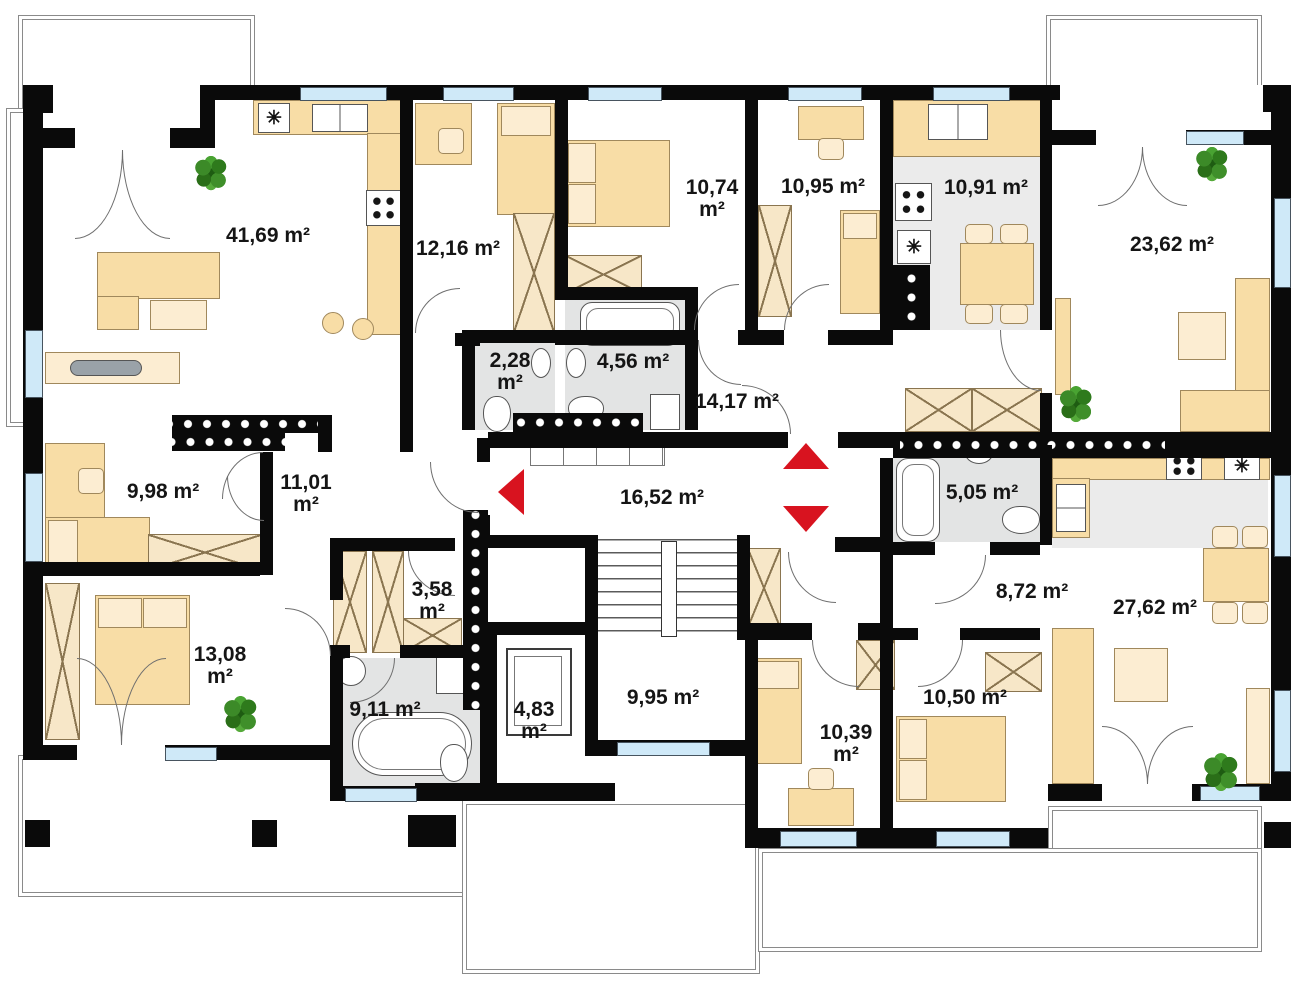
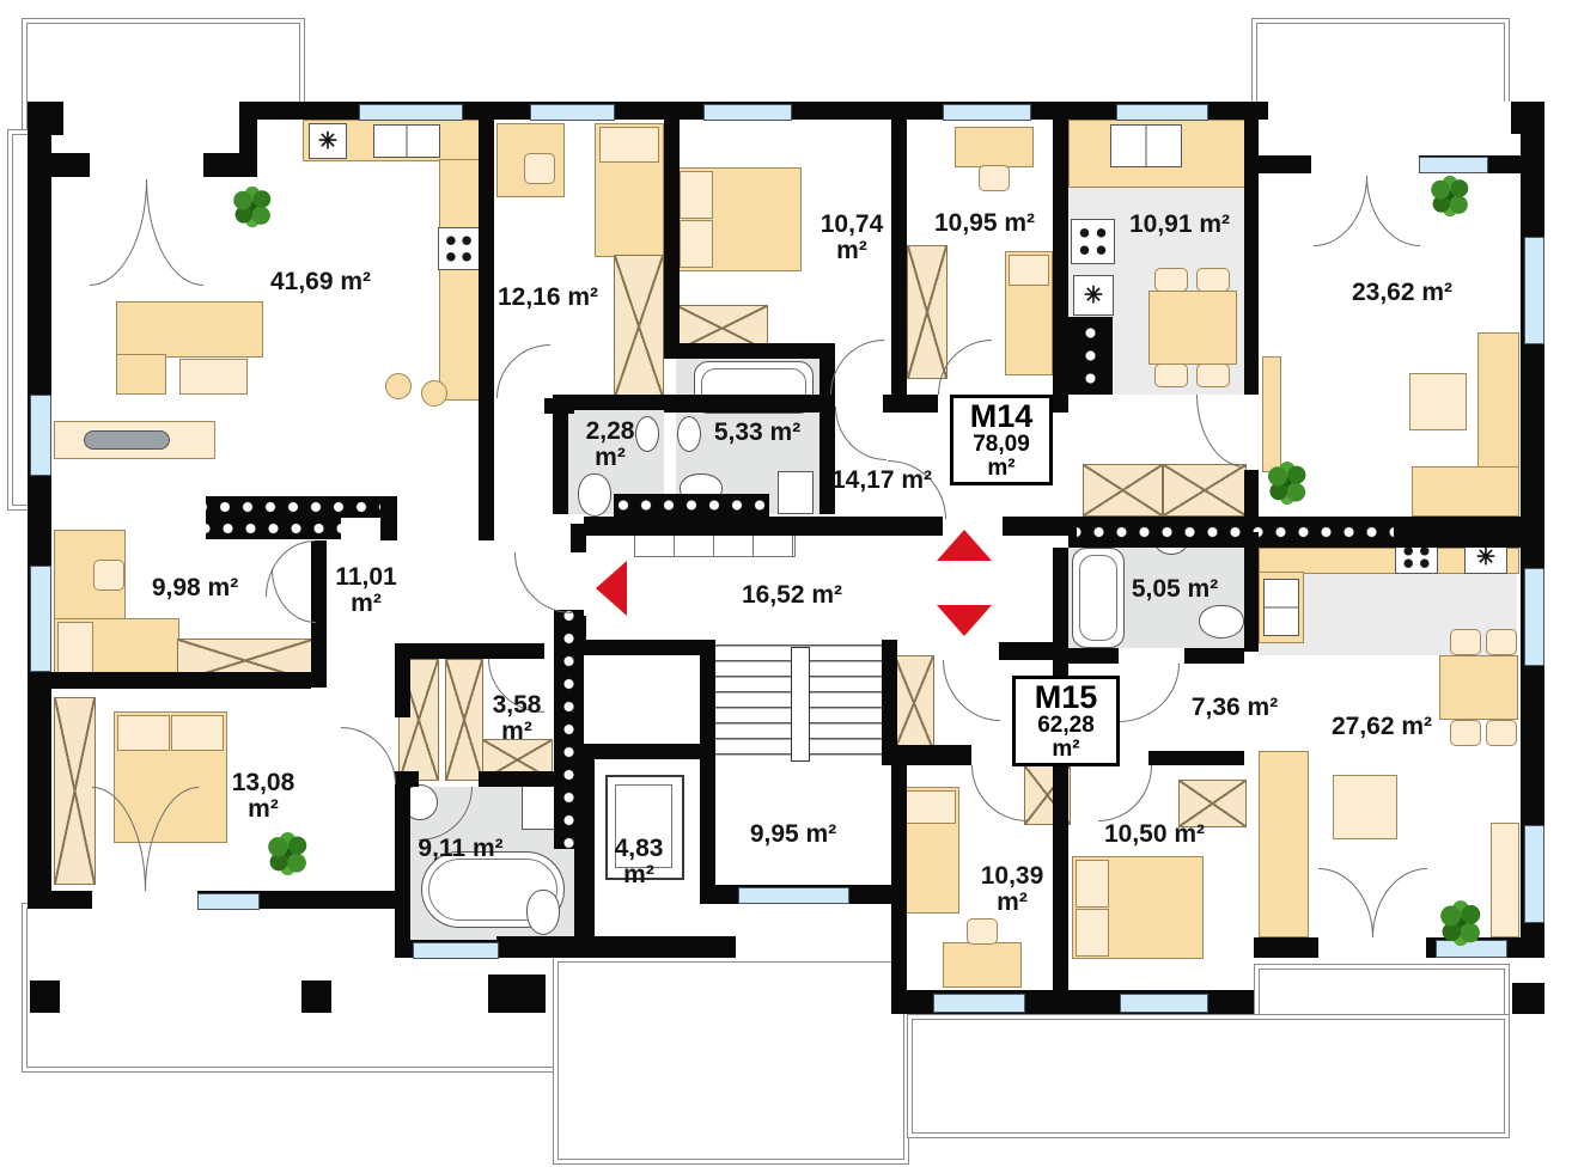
  ✳
  ✳
  ✳
  41,69 m²
  12,16 m²
  10,74
  m²
  10,95 m²
  10,91 m²
  23,62 m²
  2,28
  m²
- 4,56 m²
+ 5,33 m²
  14,17 m²
  9,98 m²
  11,01
  m²
  16,52 m²
  3,58
  m²
  13,08
  m²
  9,11 m²
  4,83
  m²
  9,95 m²
  5,05 m²
- 8,72 m²
+ 7,36 m²
  27,62 m²
  10,39
  m²
  10,50 m²
+ M14
+ 78,09 m²
+ M15
+ 62,28 m²
